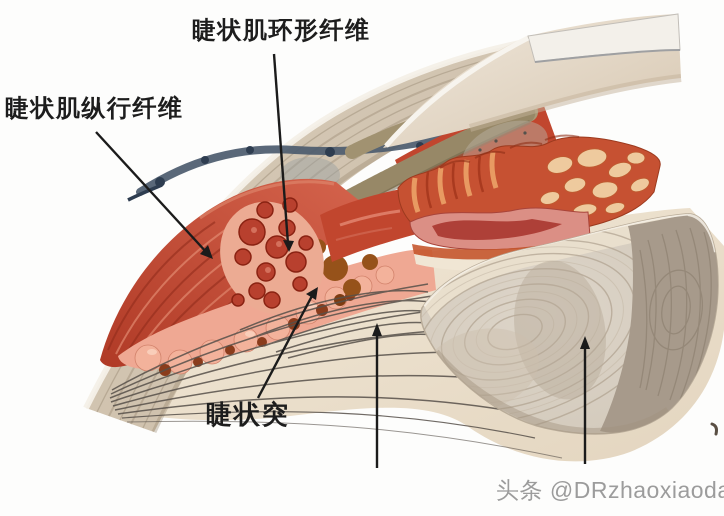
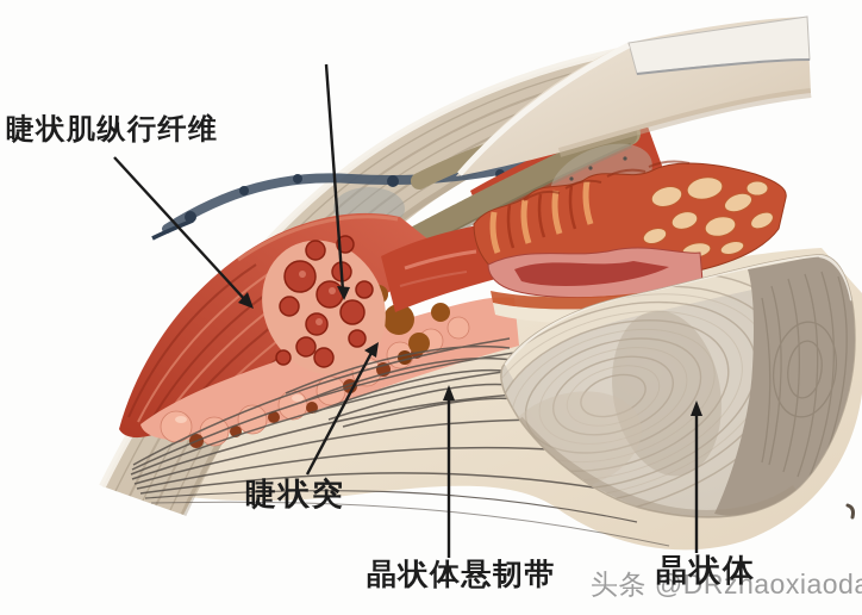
- 睫状肌环形纤维
  睫状肌纵行纤维
  睫状突
+ 晶状体悬韧带
+ 晶状体
  头条 @DRzhaoxiaod
